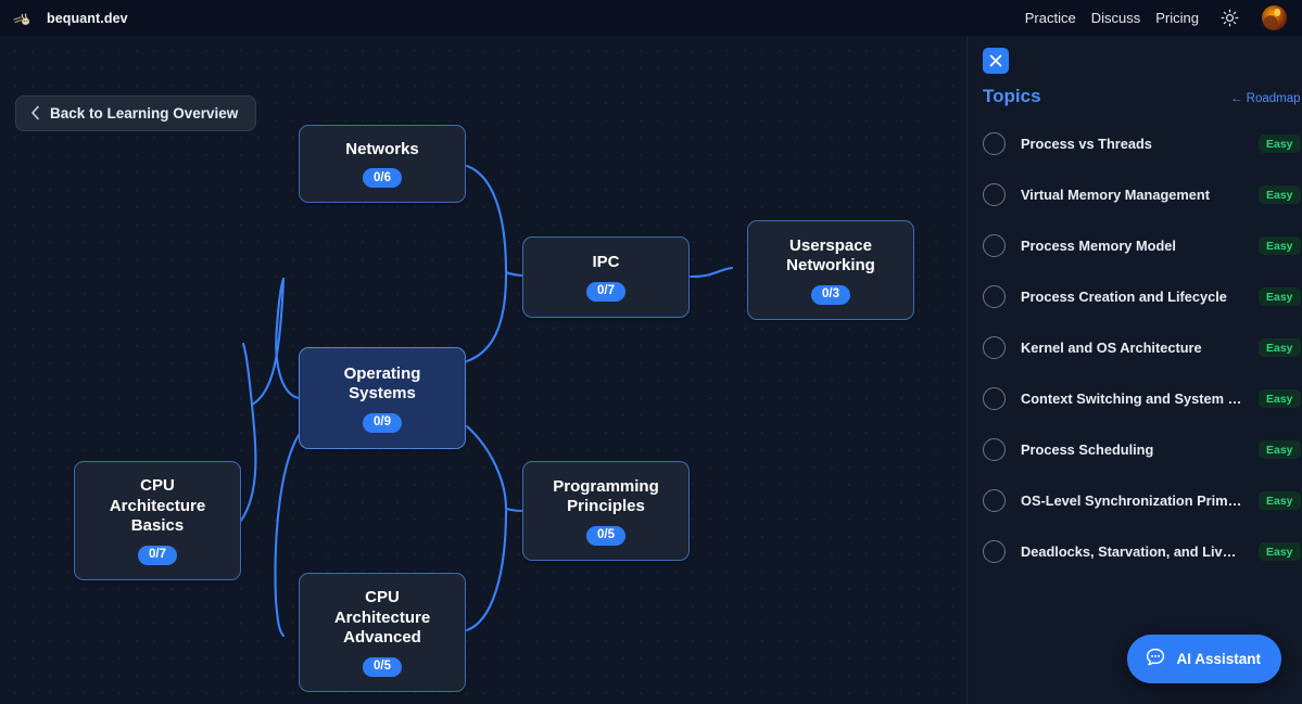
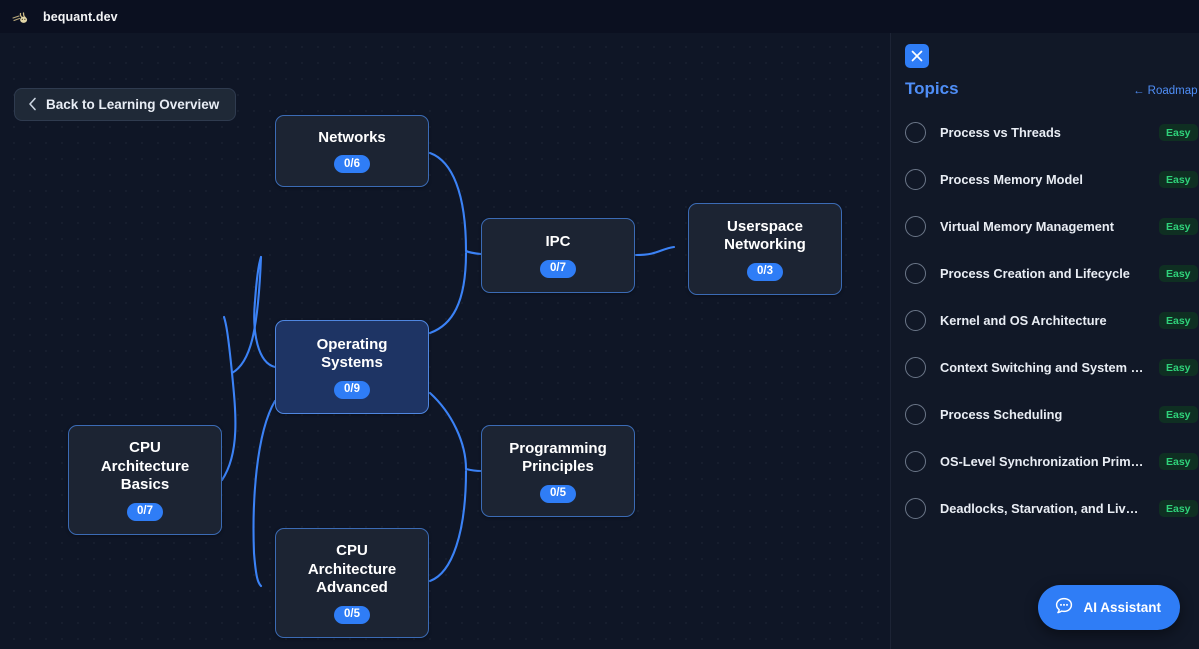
  bequant.dev
- Practice
- Discuss
- Pricing
  Back to Learning Overview
  Networks
  0/6
  IPC
  0/7
  Userspace
  Networking
  0/3
  Operating
  Systems
  0/9
  CPU
  Architecture
  Basics
  0/7
  Programming
  Principles
  0/5
  CPU
  Architecture
  Advanced
  0/5
  Topics
  ← Roadmap
  Process vs Threads
  Easy
- Virtual Memory Management
+ Process Memory Model
  Easy
- Process Memory Model
+ Virtual Memory Management
  Easy
  Process Creation and Lifecycle
  Easy
  Kernel and OS Architecture
  Easy
  Context Switching and System C.
  Easy
  Process Scheduling
  Easy
  OS-Level Synchronization Primit..
  Easy
  Deadlocks, Starvation, and Livel..
  Easy
  AI Assistant
